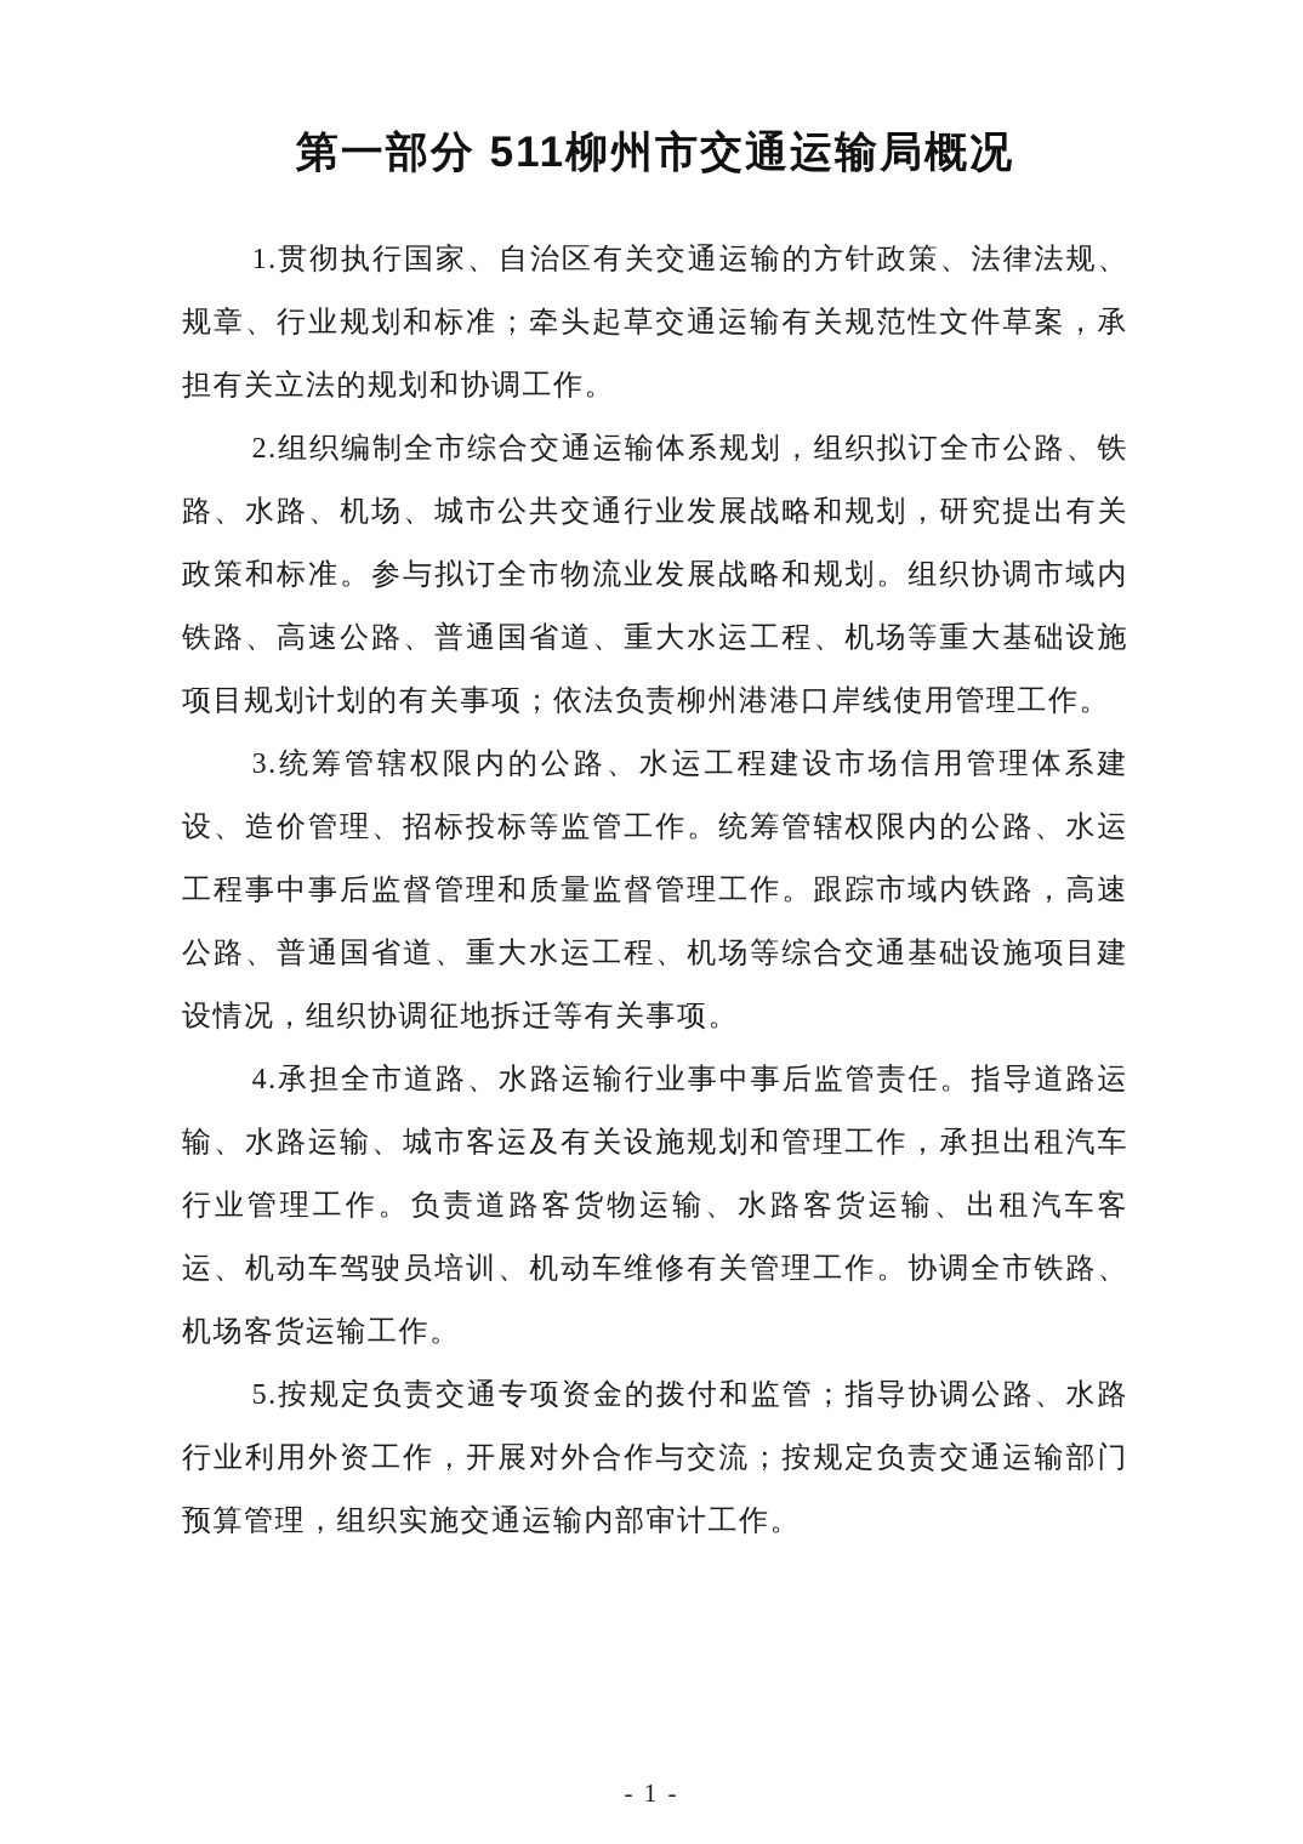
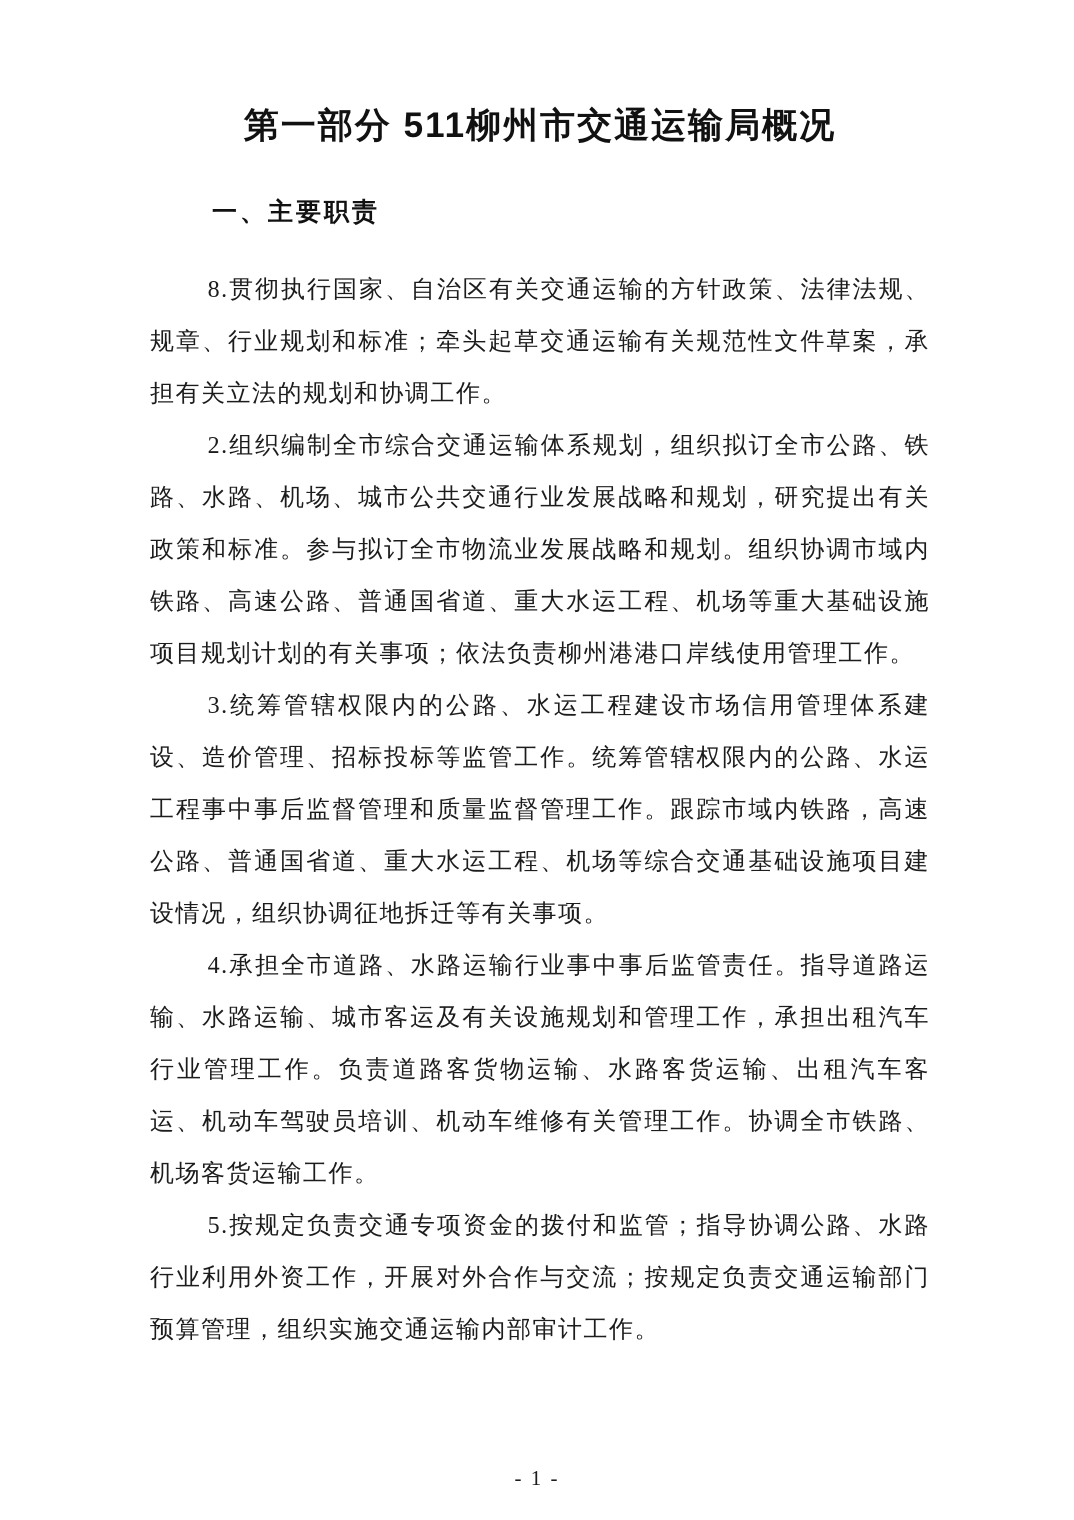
  第一部分 511柳州市交通运输局概况
+ 一、主要职责
- 1.贯彻执行国家、自治区有关交通运输的方针政策、法律法规、规章、行业规划和标准；牵头起草交通运输有关规范性文件草案，承担有关立法的规划和协调工作。
+ 8.贯彻执行国家、自治区有关交通运输的方针政策、法律法规、规章、行业规划和标准；牵头起草交通运输有关规范性文件草案，承担有关立法的规划和协调工作。
  2.组织编制全市综合交通运输体系规划，组织拟订全市公路、铁路、水路、机场、城市公共交通行业发展战略和规划，研究提出有关政策和标准。参与拟订全市物流业发展战略和规划。组织协调市域内铁路、高速公路、普通国省道、重大水运工程、机场等重大基础设施项目规划计划的有关事项；依法负责柳州港港口岸线使用管理工作。
  3.统筹管辖权限内的公路、水运工程建设市场信用管理体系建设、造价管理、招标投标等监管工作。统筹管辖权限内的公路、水运工程事中事后监督管理和质量监督管理工作。跟踪市域内铁路，高速公路、普通国省道、重大水运工程、机场等综合交通基础设施项目建设情况，组织协调征地拆迁等有关事项。
  4.承担全市道路、水路运输行业事中事后监管责任。指导道路运输、水路运输、城市客运及有关设施规划和管理工作，承担出租汽车行业管理工作。负责道路客货物运输、水路客货运输、出租汽车客运、机动车驾驶员培训、机动车维修有关管理工作。协调全市铁路、机场客货运输工作。
  5.按规定负责交通专项资金的拨付和监管；指导协调公路、水路行业利用外资工作，开展对外合作与交流；按规定负责交通运输部门预算管理，组织实施交通运输内部审计工作。
  - 1 -
